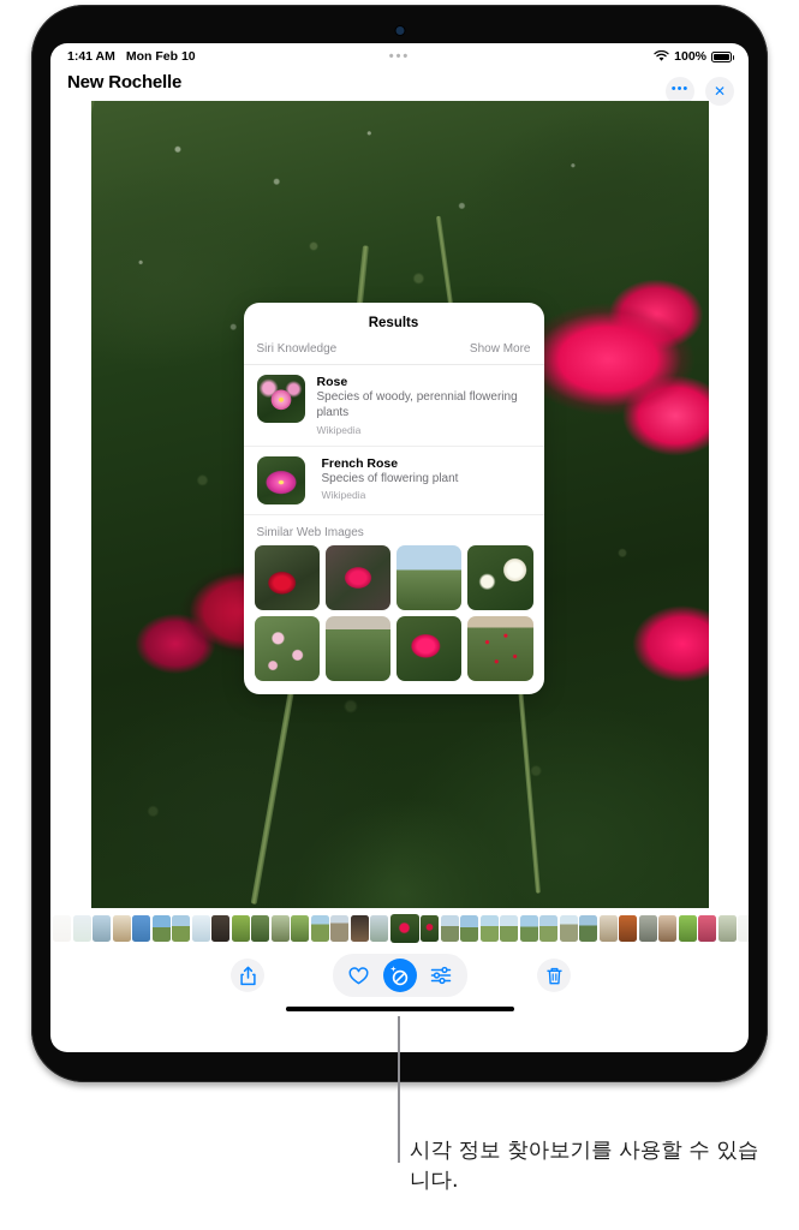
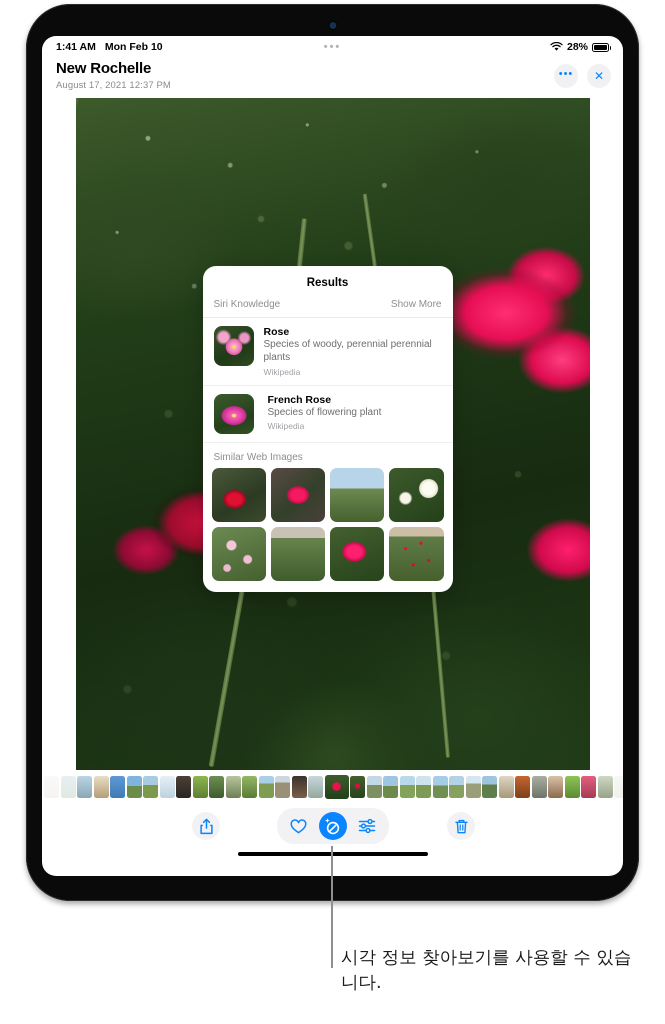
  1:41 AM
  Mon Feb 10
  •••
- 100%
+ 28%
  New Rochelle
+ August 17, 2021 12:37 PM
  •••
  ✕
  Results
  Siri Knowledge
  Show More
  Rose
- Species of woody, perennial flowering plants
+ Species of woody, perennial perennial plants
  Wikipedia
  French Rose
  Species of flowering plant
  Wikipedia
  Similar Web Images
  시각 정보 찾아보기를 사용할 수 있습니다.
